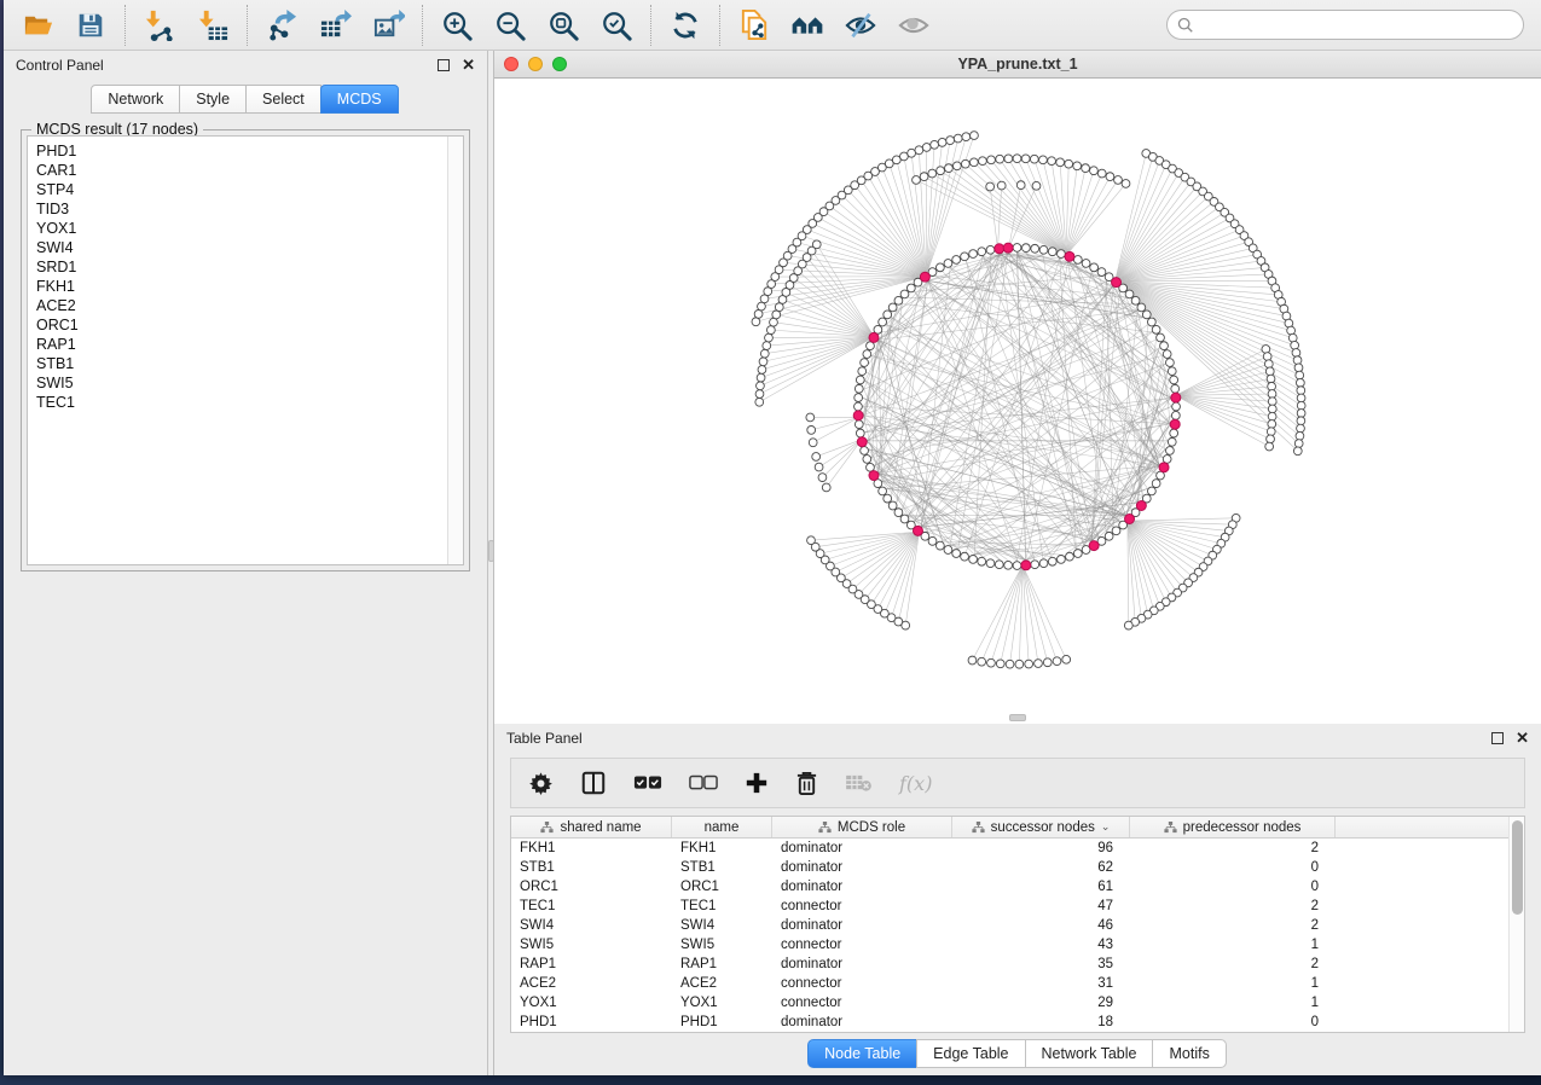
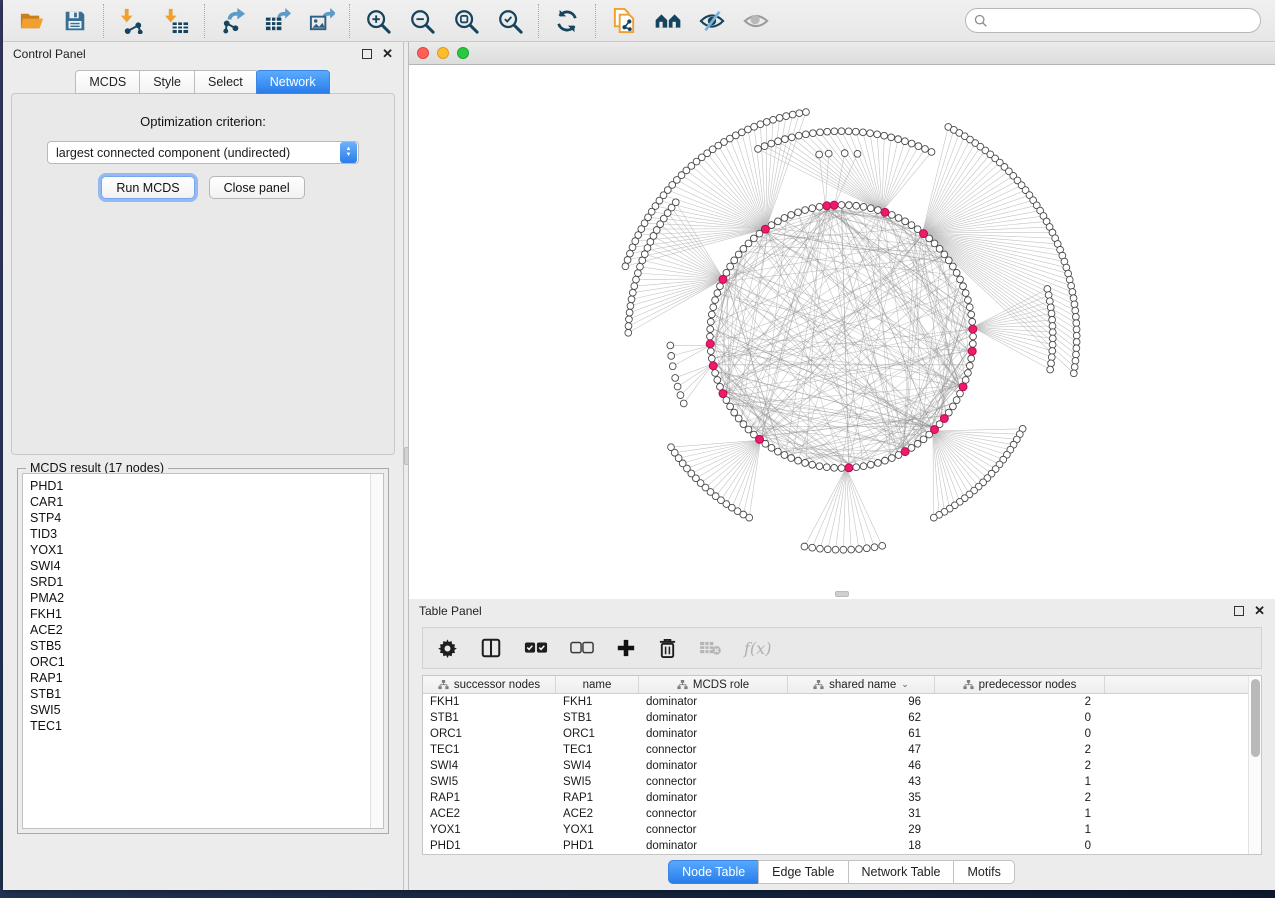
  Control Panel
  ✕
- Network
+ MCDS
  Style
  Select
- MCDS
+ Network
+ Optimization criterion:
+ largest connected component (undirected)
+ Run MCDS
+ Close panel
  MCDS result (17 nodes)
  PHD1
  CAR1
  STP4
  TID3
  YOX1
  SWI4
  SRD1
+ PMA2
  FKH1
  ACE2
+ STB5
  ORC1
  RAP1
  STB1
  SWI5
  TEC1
- YPA_prune.txt_1
  Table Panel
  ✕
  f(x)
- shared name
+ successor nodes
  name
  MCDS role
- successor nodes
+ shared name
  ⌄
  predecessor nodes
  FKH1
  FKH1
  dominator
  96
  2
  STB1
  STB1
  dominator
  62
  0
  ORC1
  ORC1
  dominator
  61
  0
  TEC1
  TEC1
  connector
  47
  2
  SWI4
  SWI4
  dominator
  46
  2
  SWI5
  SWI5
  connector
  43
  1
  RAP1
  RAP1
  dominator
  35
  2
  ACE2
  ACE2
  connector
  31
  1
  YOX1
  YOX1
  connector
  29
  1
  PHD1
  PHD1
  dominator
  18
  0
  Node Table
  Edge Table
  Network Table
  Motifs
